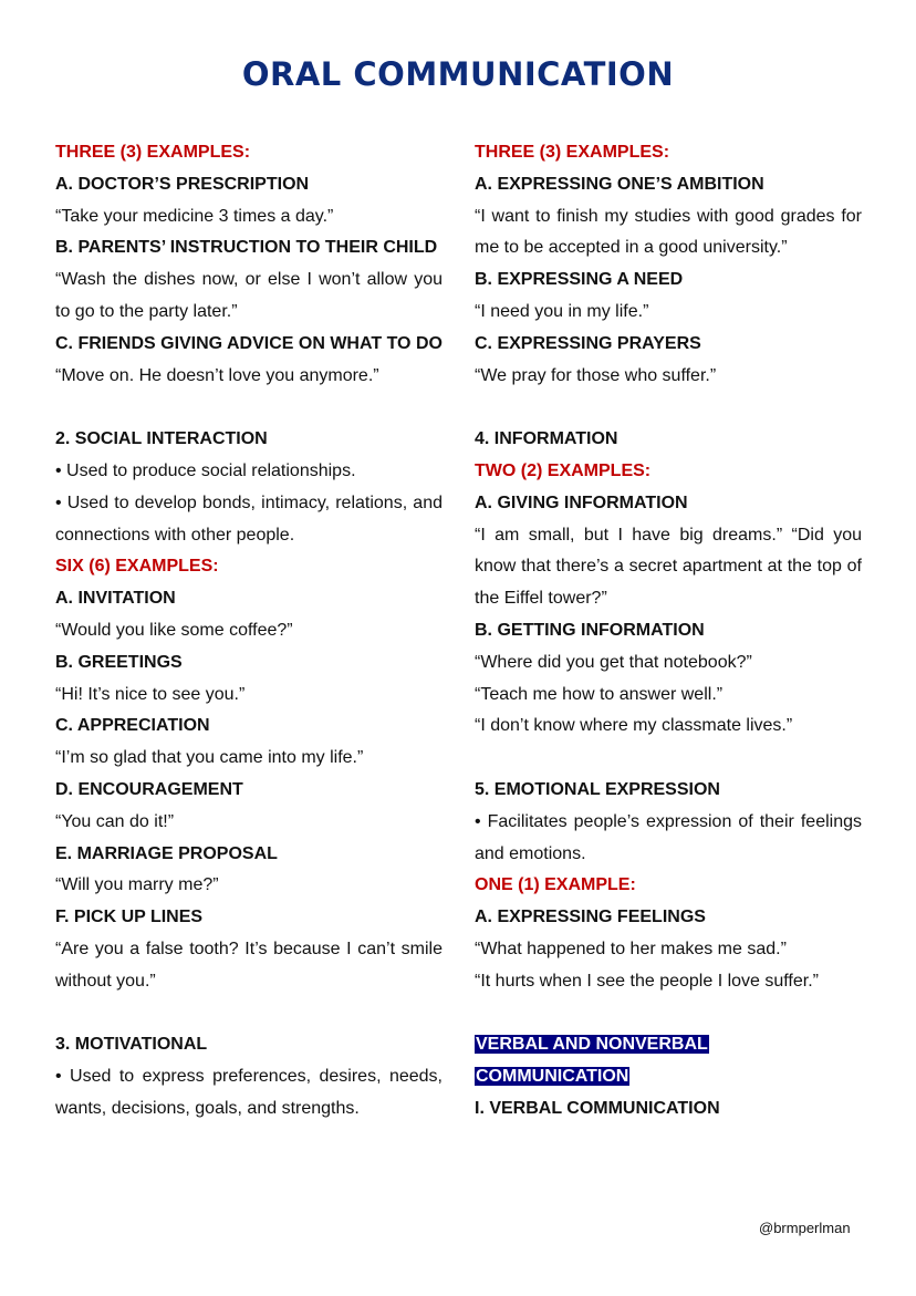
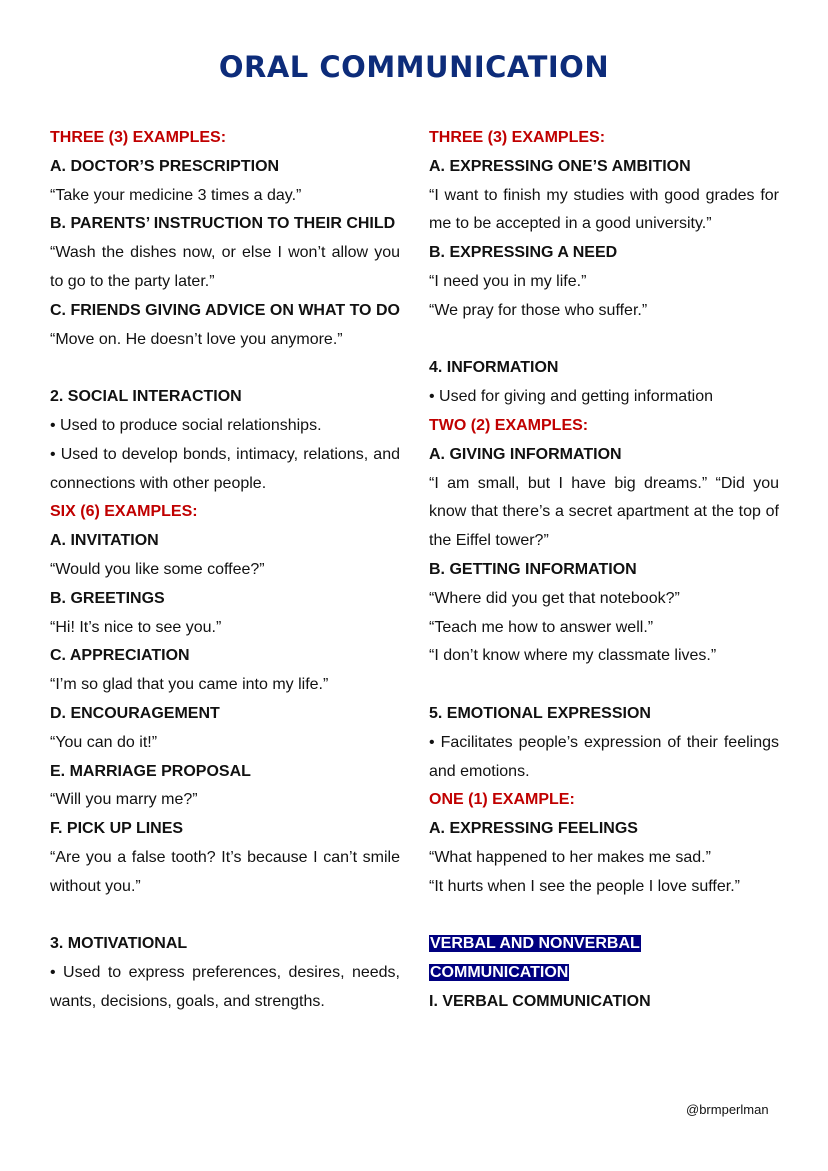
  ORAL COMMUNICATION
  THREE (3) EXAMPLES:
  A. DOCTOR’S PRESCRIPTION
  “Take your medicine 3 times a day.”
  B. PARENTS’ INSTRUCTION TO THEIR CHILD
  “Wash the dishes now, or else I won’t allow you to go to the party later.”
  C. FRIENDS GIVING ADVICE ON WHAT TO DO
  “Move on. He doesn’t love you anymore.”
  2. SOCIAL INTERACTION
  • Used to produce social relationships.
  • Used to develop bonds, intimacy, relations, and connections with other people.
  SIX (6) EXAMPLES:
  A. INVITATION
  “Would you like some coffee?”
  B. GREETINGS
  “Hi! It’s nice to see you.”
  C. APPRECIATION
  “I’m so glad that you came into my life.”
  D. ENCOURAGEMENT
  “You can do it!”
  E. MARRIAGE PROPOSAL
  “Will you marry me?”
  F. PICK UP LINES
  “Are you a false tooth? It’s because I can’t smile without you.”
  3. MOTIVATIONAL
  • Used to express preferences, desires, needs, wants, decisions, goals, and strengths.
  THREE (3) EXAMPLES:
  A. EXPRESSING ONE’S AMBITION
  “I want to finish my studies with good grades for me to be accepted in a good university.”
  B. EXPRESSING A NEED
  “I need you in my life.”
- C. EXPRESSING PRAYERS
  “We pray for those who suffer.”
  4. INFORMATION
+ • Used for giving and getting information
  TWO (2) EXAMPLES:
  A. GIVING INFORMATION
  “I am small, but I have big dreams.” “Did you know that there’s a secret apartment at the top of the Eiffel tower?”
  B. GETTING INFORMATION
  “Where did you get that notebook?”
  “Teach me how to answer well.”
  “I don’t know where my classmate lives.”
  5. EMOTIONAL EXPRESSION
  • Facilitates people’s expression of their feelings and emotions.
  ONE (1) EXAMPLE:
  A. EXPRESSING FEELINGS
  “What happened to her makes me sad.”
  “It hurts when I see the people I love suffer.”
  VERBAL AND NONVERBAL
  COMMUNICATION
  I. VERBAL COMMUNICATION
  @brmperlman
